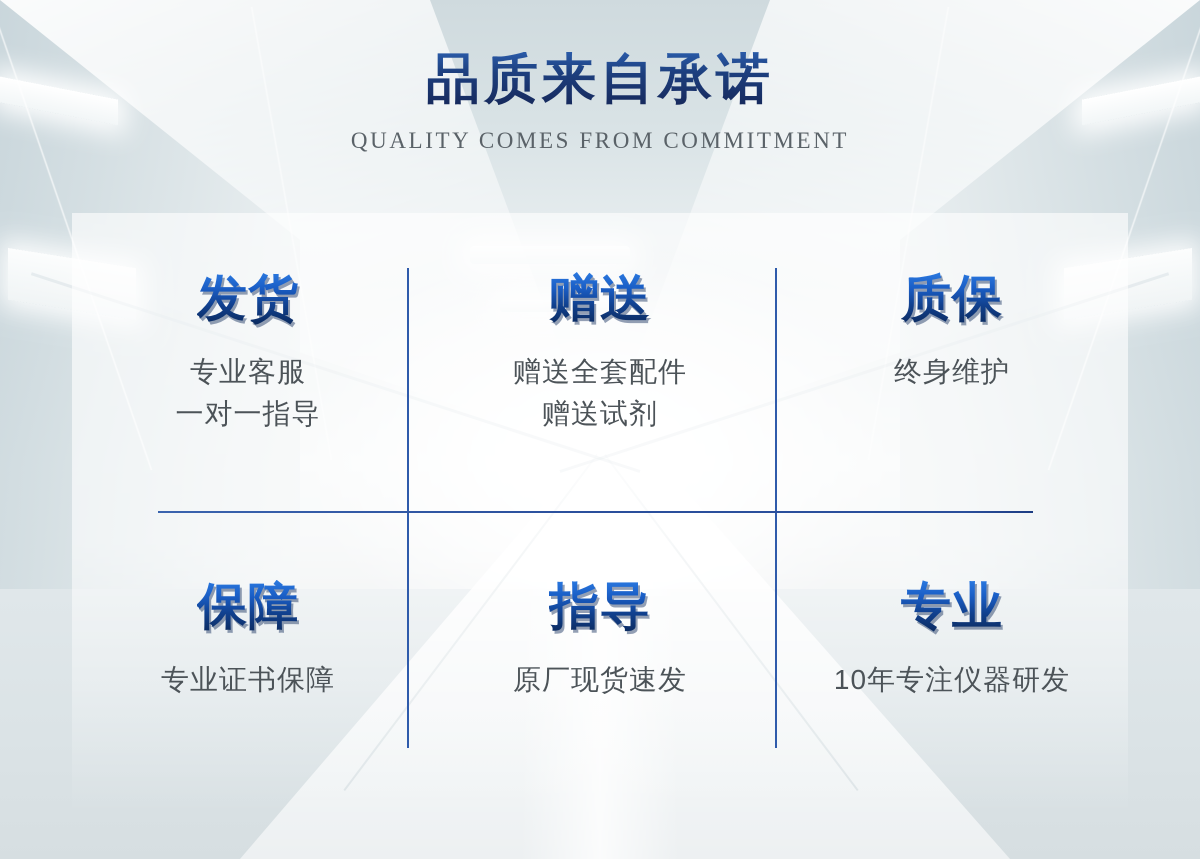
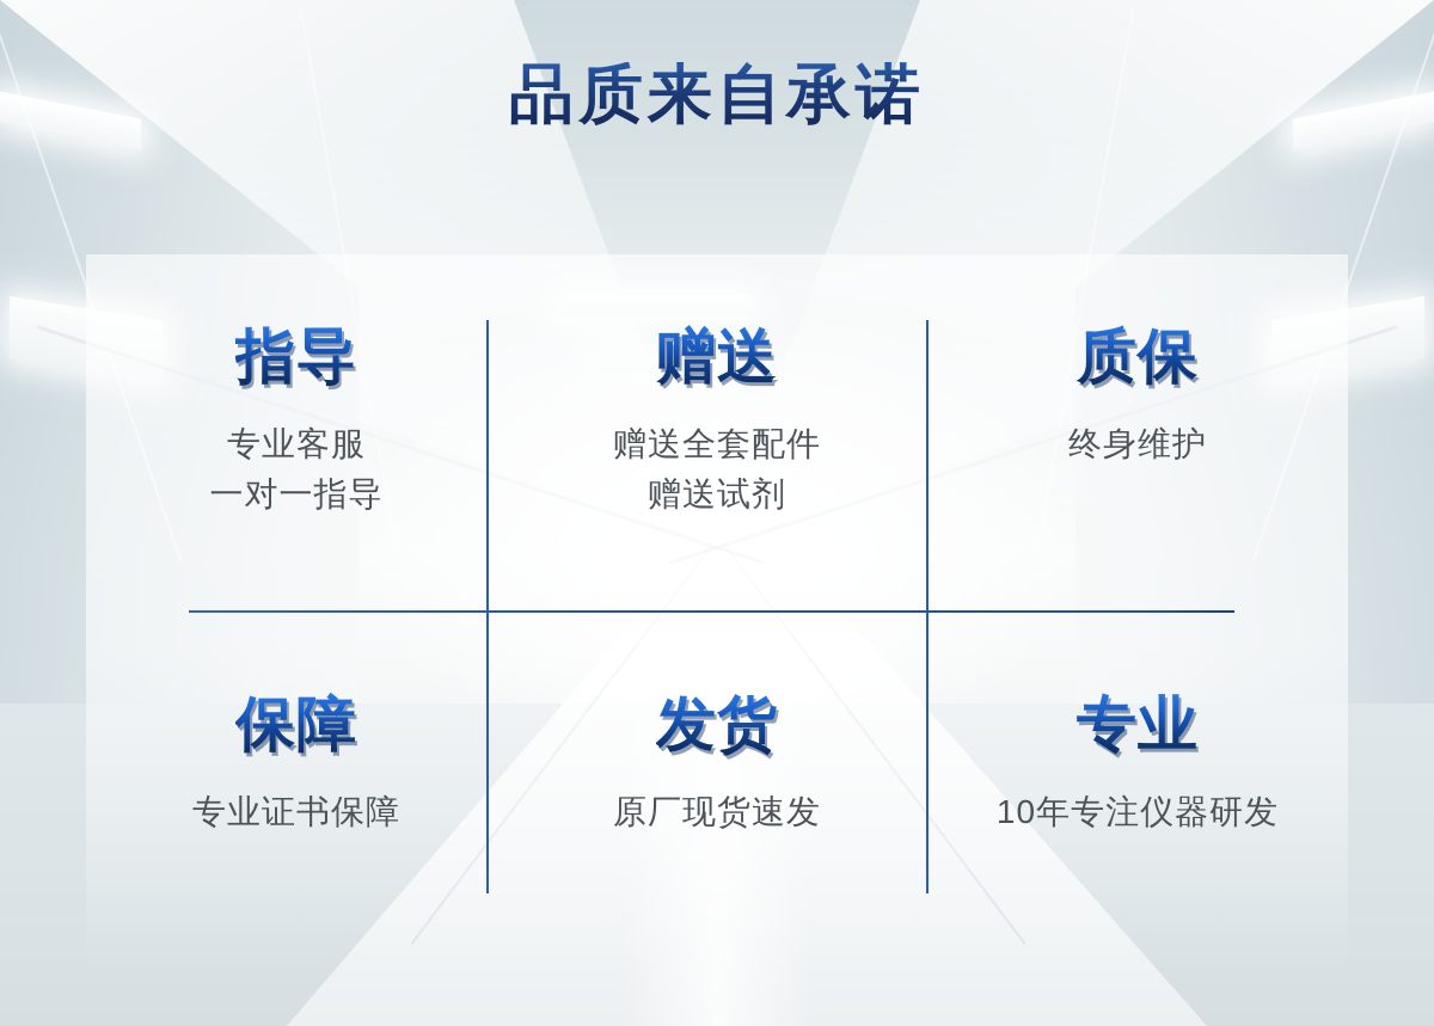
  品质来自承诺
- QUALITY COMES FROM COMMITMENT
- 发货
+ 指导
  专业客服
  一对一指导
  赠送
  赠送全套配件
  赠送试剂
  质保
  终身维护
  保障
  专业证书保障
- 指导
+ 发货
  原厂现货速发
  专业
  10年专注仪器研发
